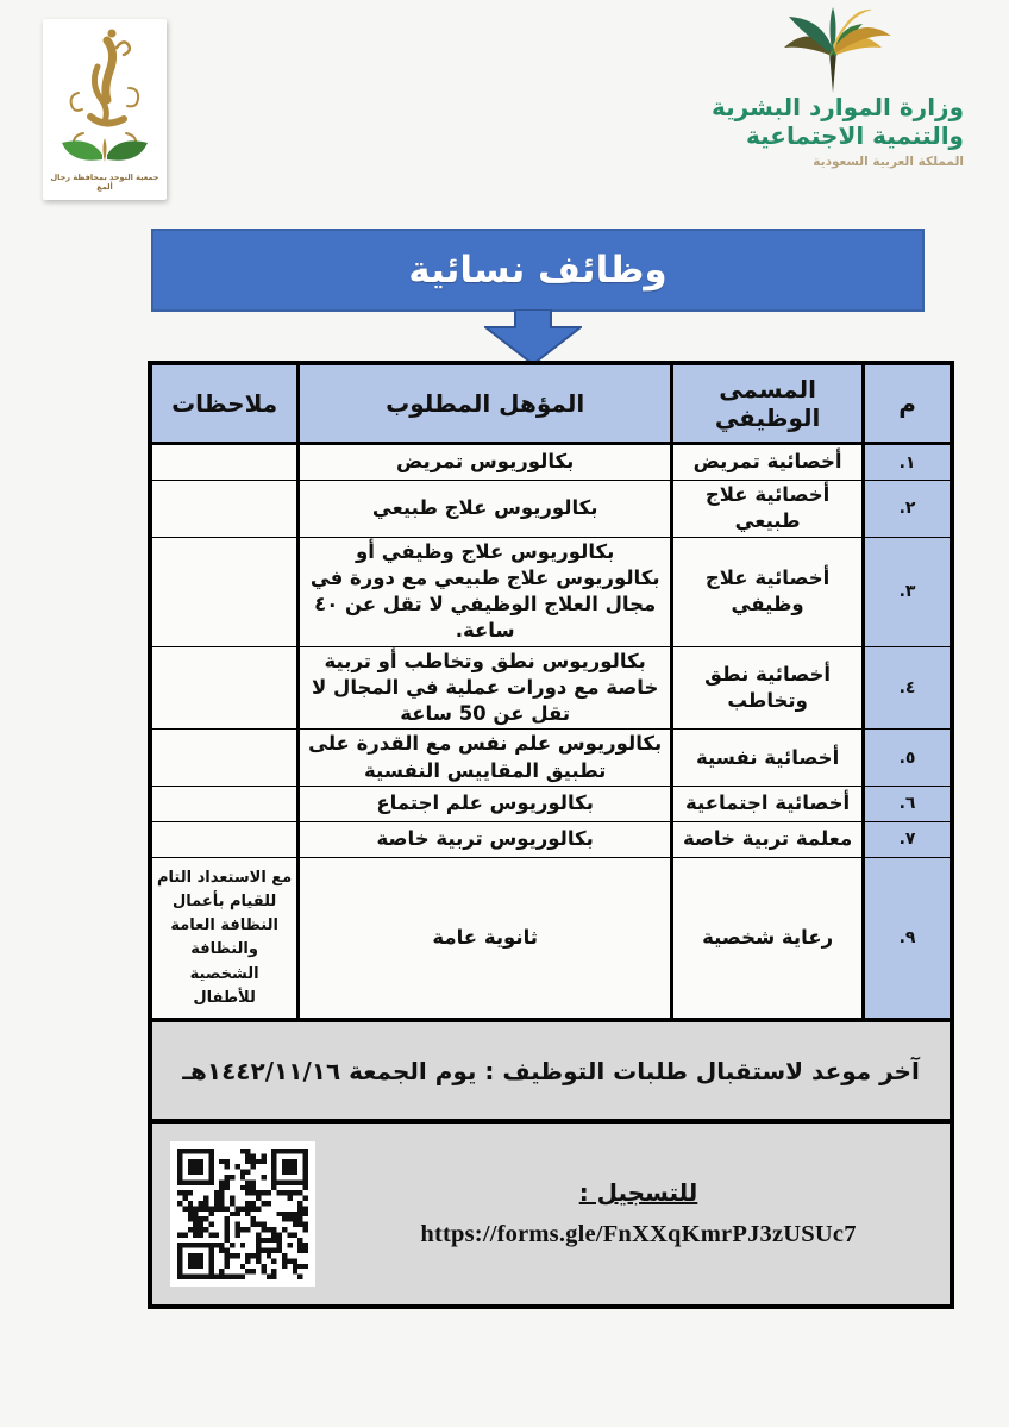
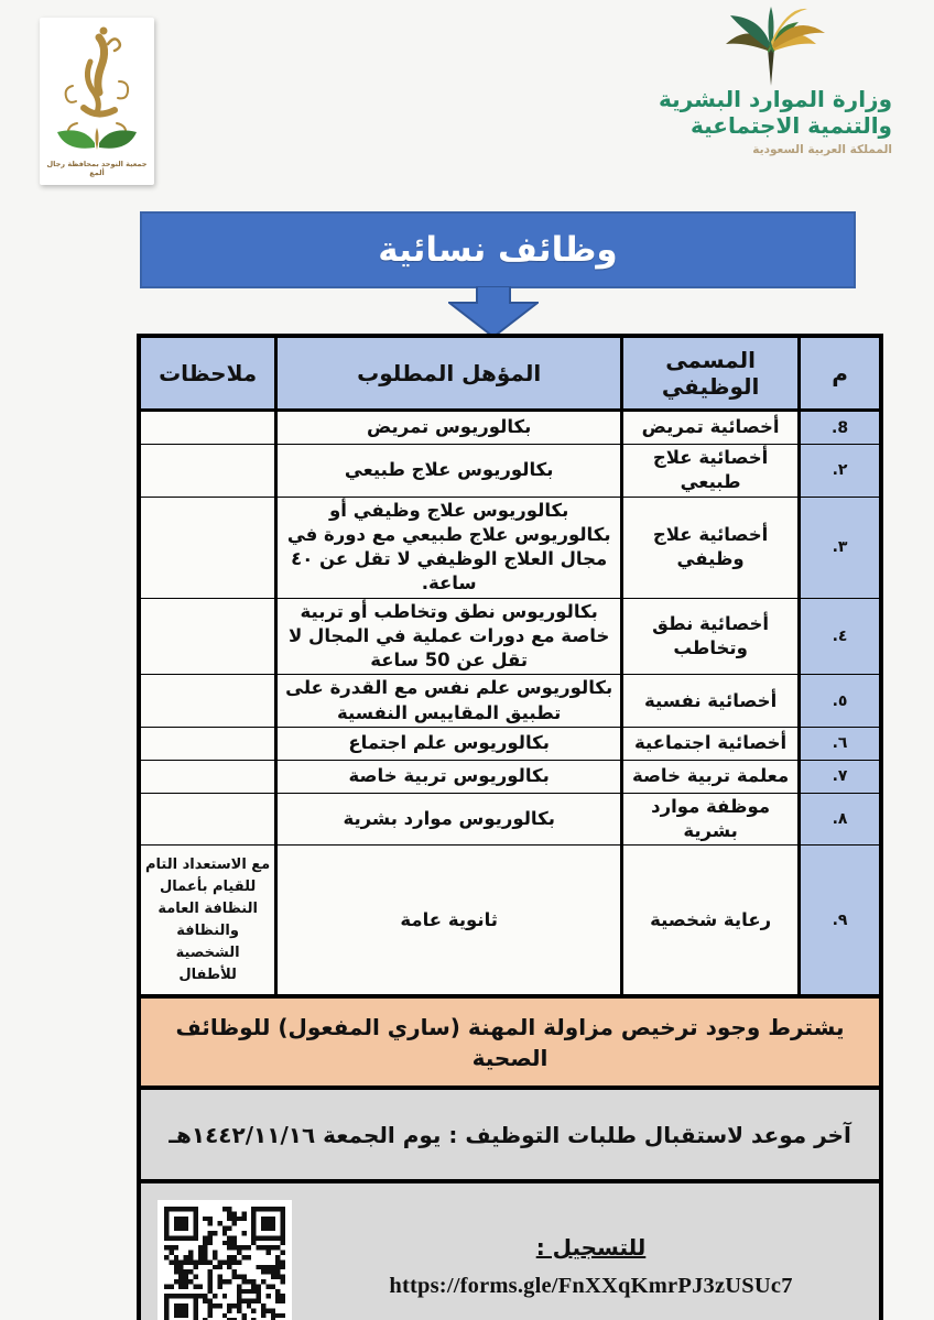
  جمعية التوحد بمحافظة رجال ألمع
  وزارة الموارد البشرية
  والتنمية الاجتماعية
  المملكة العربية السعودية
  وظائف نسائية
  م	المسمى الوظيفي	المؤهل المطلوب	ملاحظات
- ١.	أخصائية تمريض	بكالوريوس تمريض
+ 8.	أخصائية تمريض	بكالوريوس تمريض
  ٢.	أخصائية علاج طبيعي	بكالوريوس علاج طبيعي
  ٣.	أخصائية علاج وظيفي	بكالوريوس علاج وظيفي أو بكالوريوس علاج طبيعي مع دورة في مجال العلاج الوظيفي لا تقل عن ٤٠ ساعة.
  ٤.	أخصائية نطق وتخاطب	بكالوريوس نطق وتخاطب أو تربية خاصة مع دورات عملية في المجال لا تقل عن 50 ساعة
  ٥.	أخصائية نفسية	بكالوريوس علم نفس مع القدرة على تطبيق المقاييس النفسية
  ٦.	أخصائية اجتماعية	بكالوريوس علم اجتماع
  ٧.	معلمة تربية خاصة	بكالوريوس تربية خاصة
+ ٨.	موظفة موارد بشرية	بكالوريوس موارد بشرية
  ٩.	رعاية شخصية	ثانوية عامة	مع الاستعداد التام للقيام بأعمال النظافة العامة والنظافة الشخصية للأطفال
+ يشترط وجود ترخيص مزاولة المهنة (ساري المفعول) للوظائف الصحية
  آخر موعد لاستقبال طلبات التوظيف : يوم الجمعة ١٤٤٢/١١/١٦هـ
  للتسجيل :
  https://forms.gle/FnXXqKmrPJ3zUSUc7
